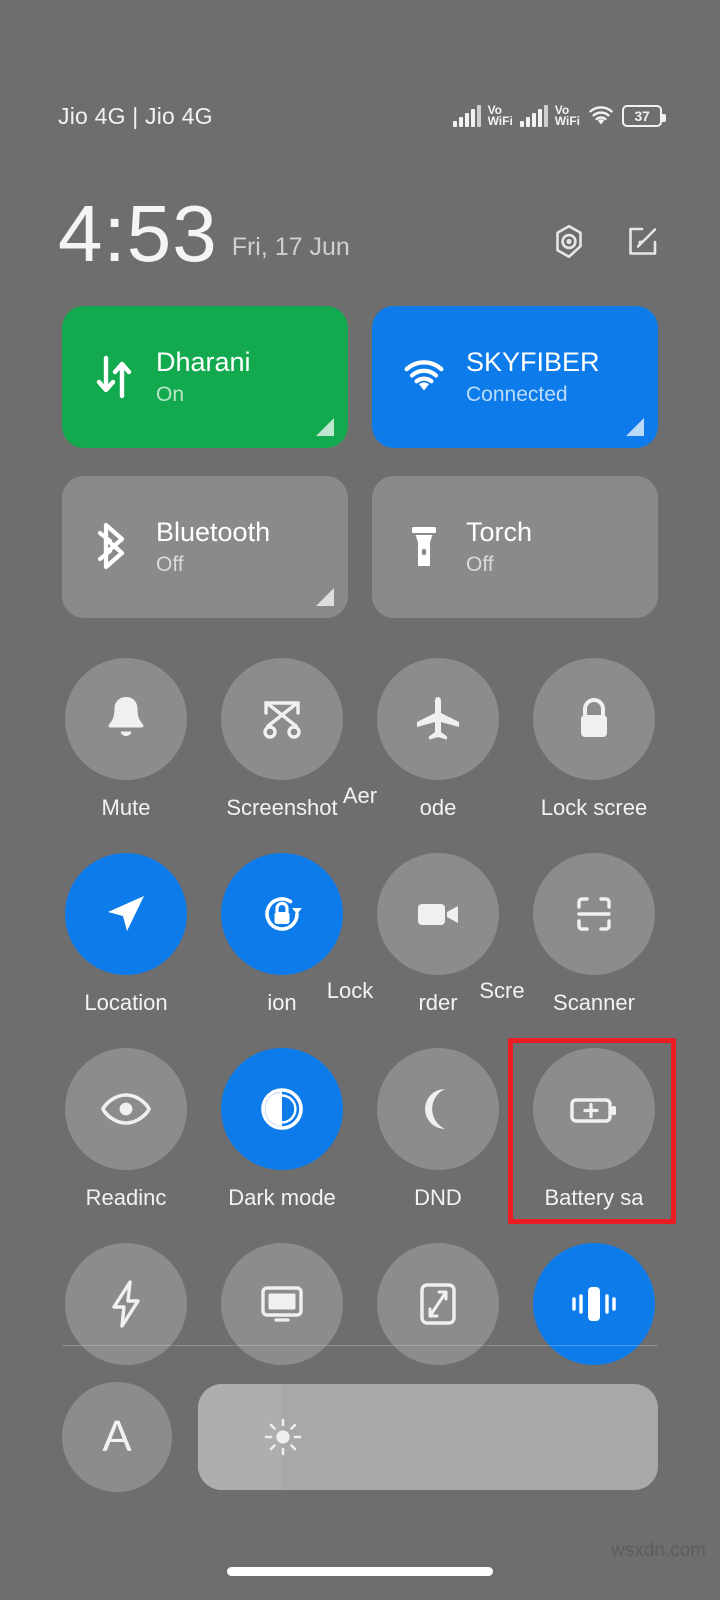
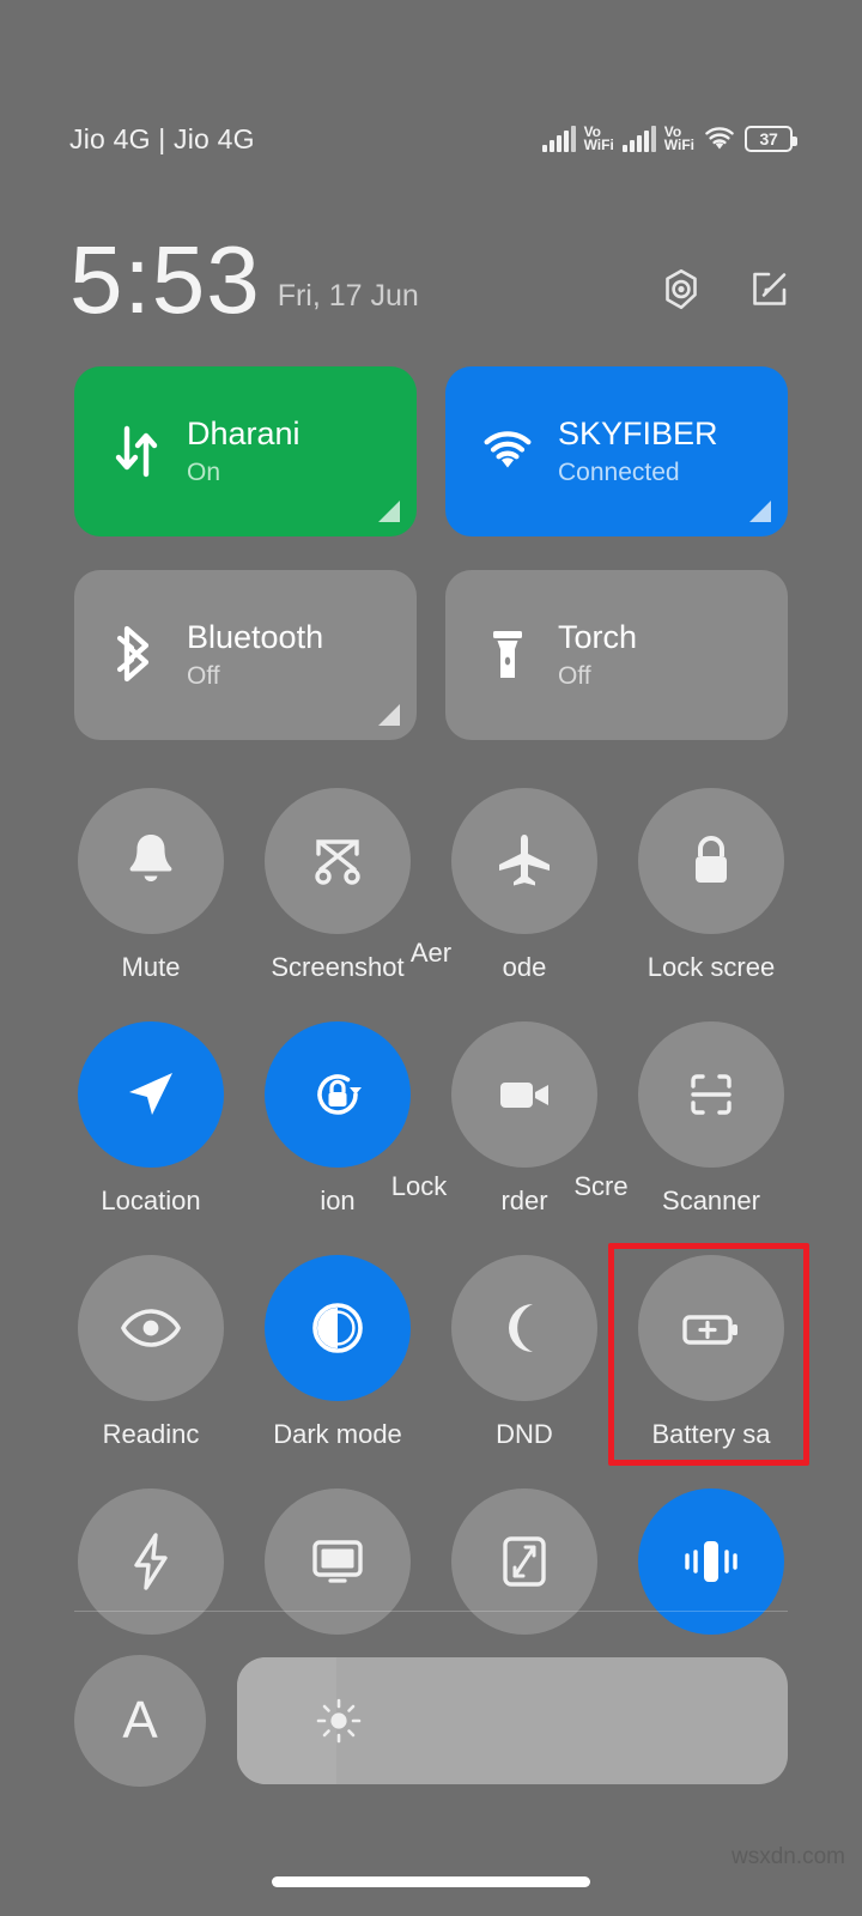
  Jio 4G | Jio 4G
  Vo
  WiFi
  Vo
  WiFi
  37
- 4:53
+ 5:53
  Fri, 17 Jun
  Dharani
  On
  SKYFIBER
  Connected
  Bluetooth
  Off
  Torch
  Off
  Mute
  Screenshot
  ode
  Lock scree
  Location
  ion
  rder
  Scanner
  Readinc
  Dark mode
  DND
  Battery sa
  Aer
  Lock
  Scre
  A
